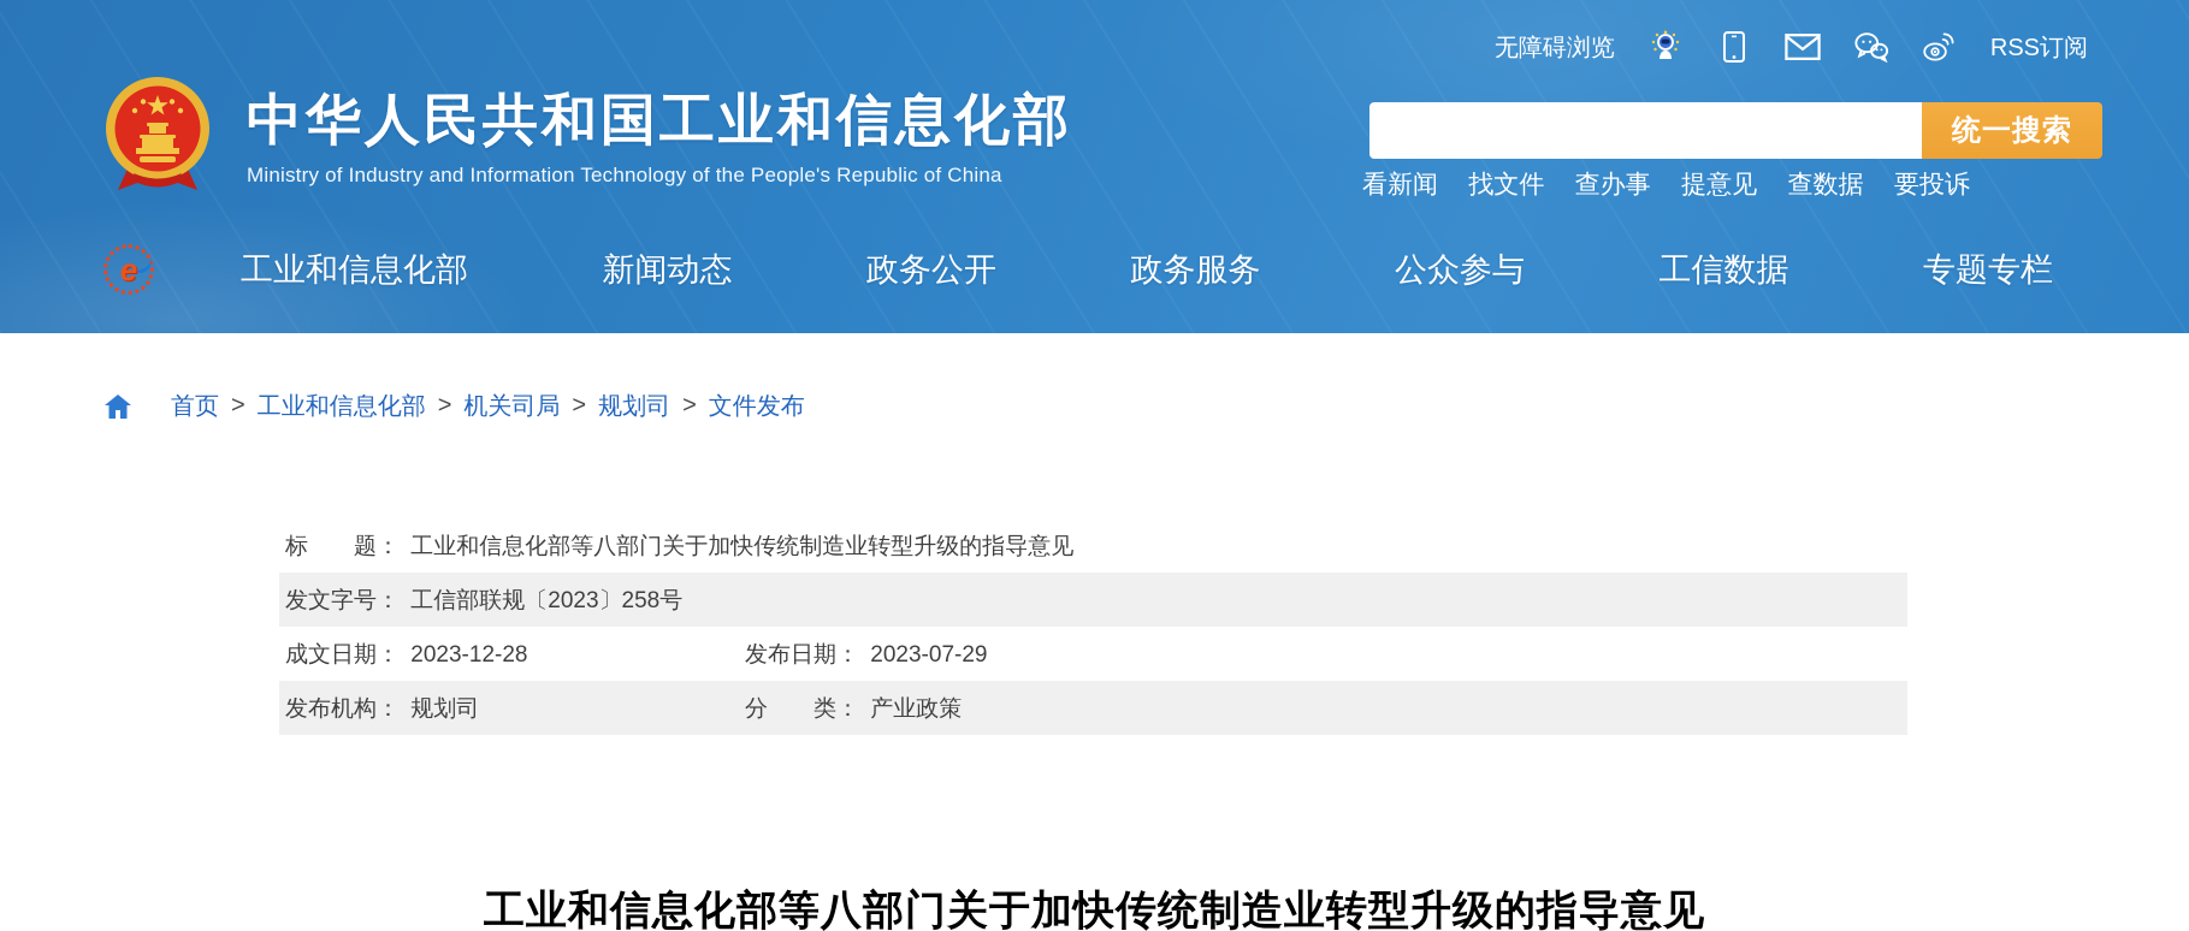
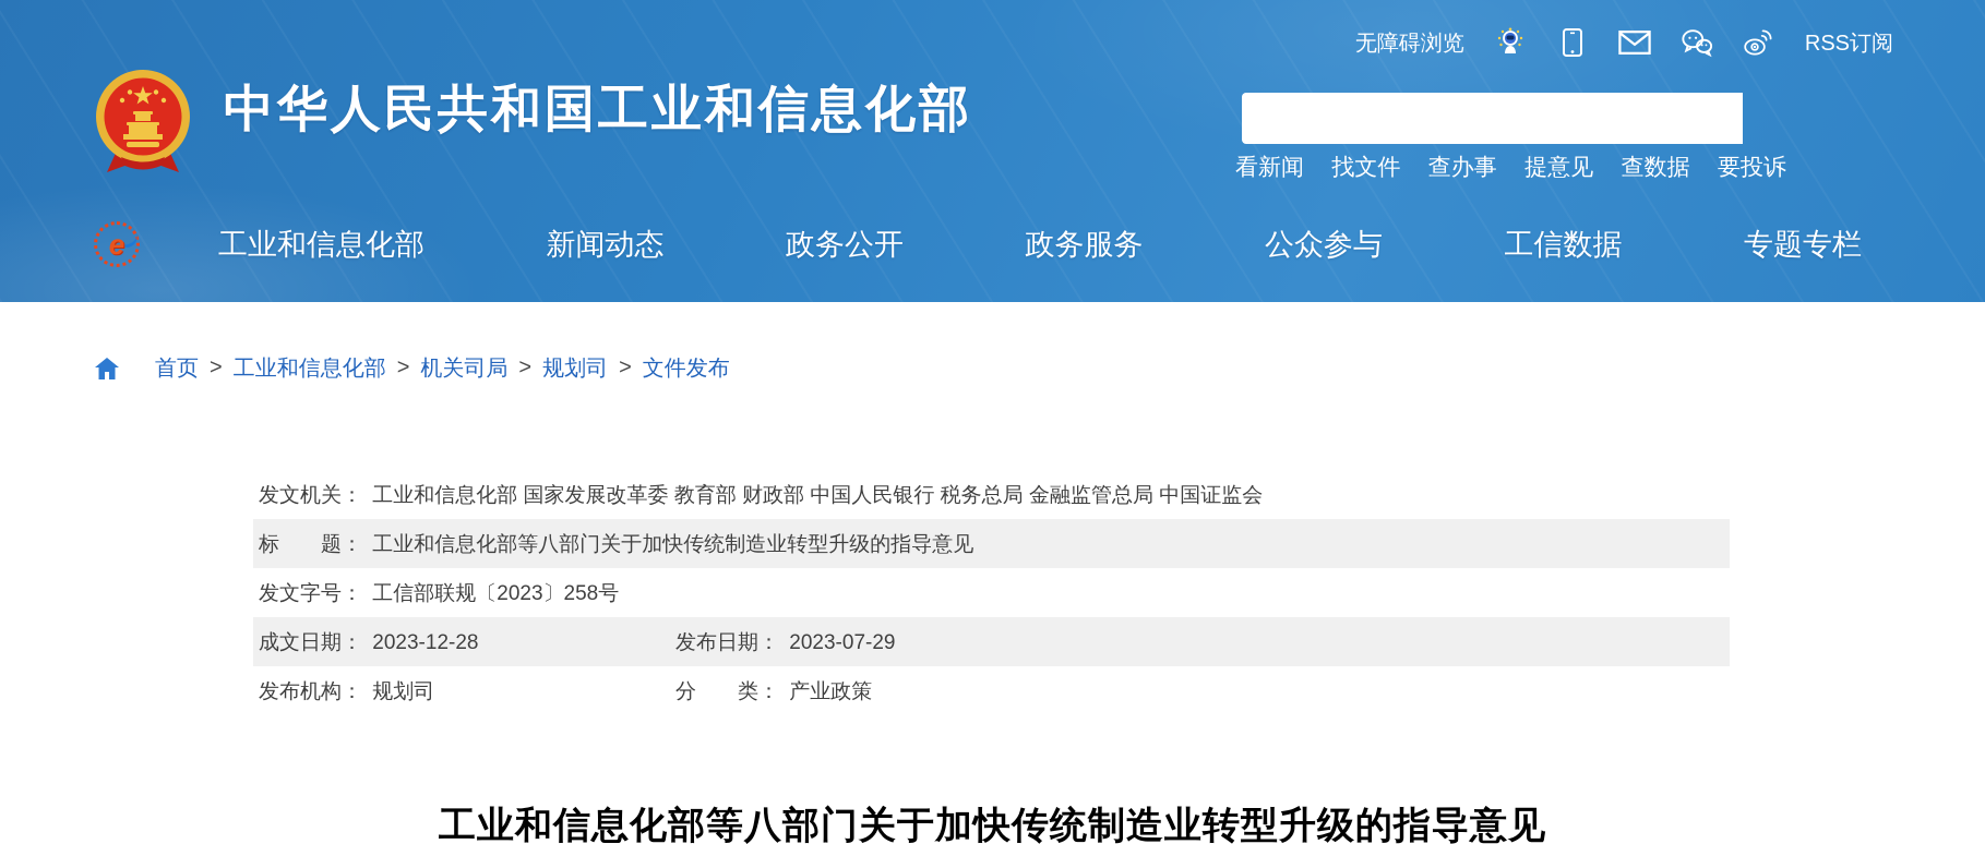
  无障碍浏览
  RSS订阅
  中华人民共和国工业和信息化部
- Ministry of Industry and Information Technology of the People's Republic of China
- 统一搜索
  看新闻
  找文件
  查办事
  提意见
  查数据
  要投诉
  e
  工业和信息化部
  新闻动态
  政务公开
  政务服务
  公众参与
  工信数据
  专题专栏
  首页
  >
  工业和信息化部
  >
  机关司局
  >
  规划司
  >
  文件发布
+ 发文机关： 工业和信息化部 国家发展改革委 教育部 财政部 中国人民银行 税务总局 金融监管总局 中国证监会
  标 题： 工业和信息化部等八部门关于加快传统制造业转型升级的指导意见
  发文字号： 工信部联规〔2023〕258号
  成文日期： 2023-12-28
  发布日期： 2023-07-29
  发布机构： 规划司
  分 类： 产业政策
  工业和信息化部等八部门关于加快传统制造业转型升级的指导意见
